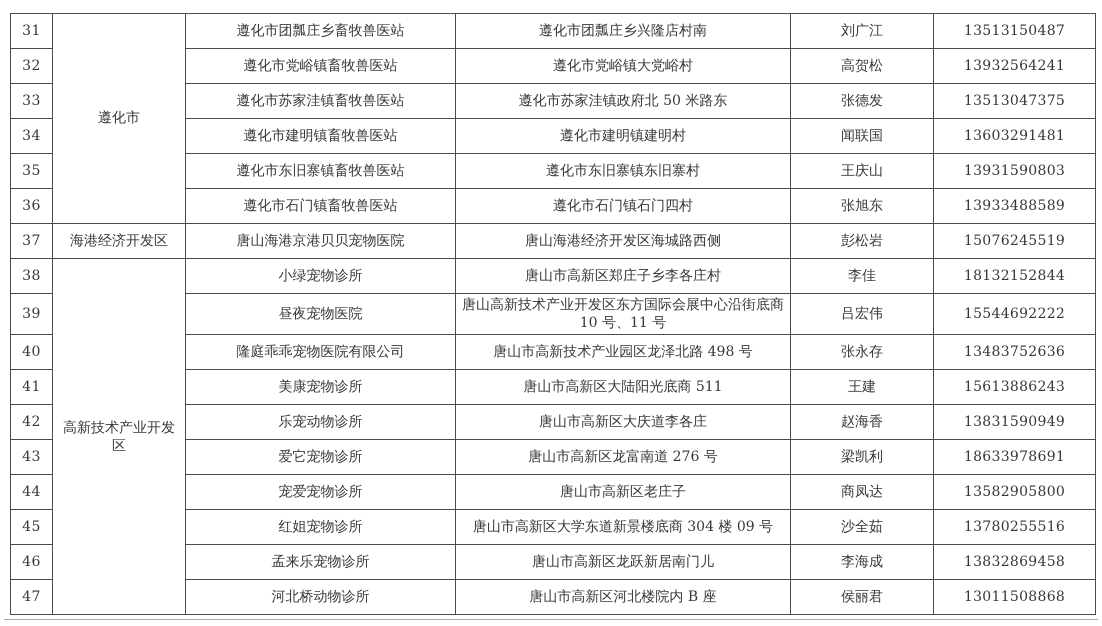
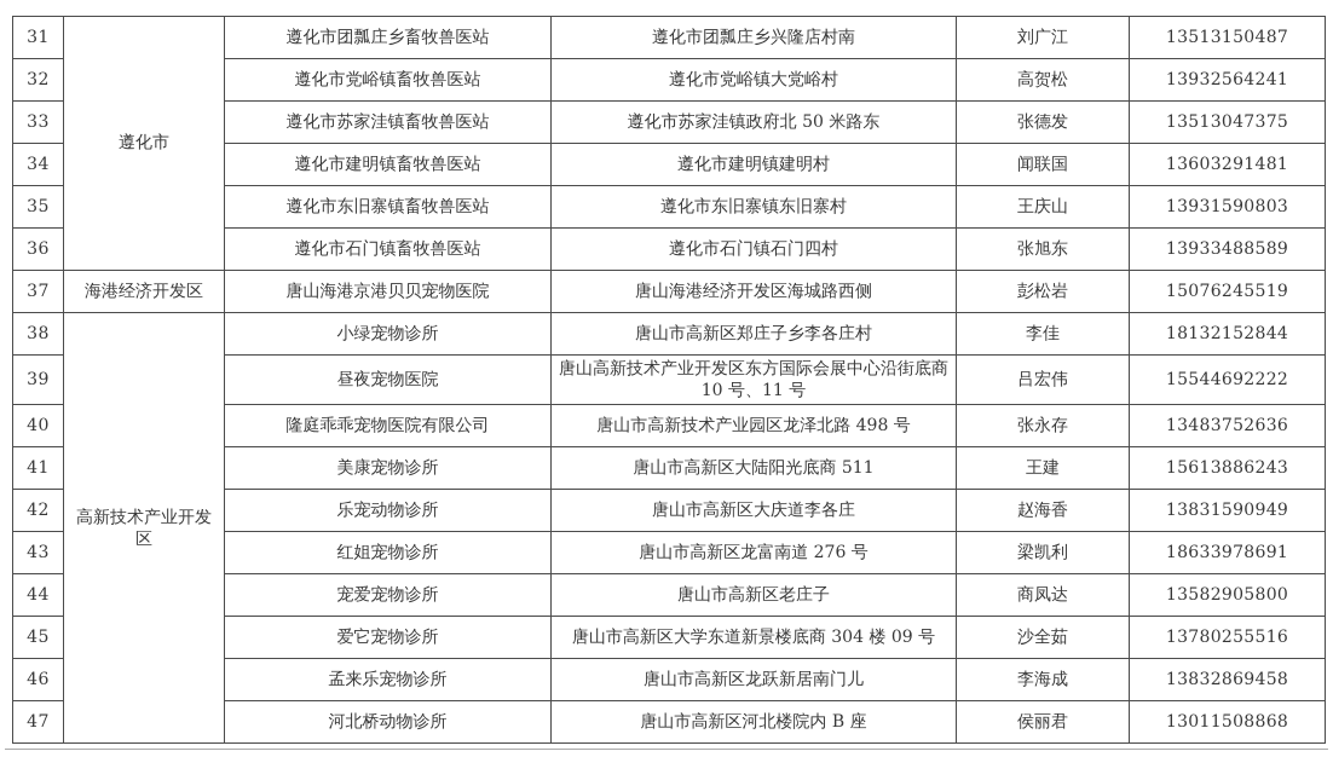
  31	遵化市	遵化市团瓢庄乡畜牧兽医站	遵化市团瓢庄乡兴隆店村南	刘广江	13513150487
  32	遵化市党峪镇畜牧兽医站	遵化市党峪镇大党峪村	高贺松	13932564241
  33	遵化市苏家洼镇畜牧兽医站	遵化市苏家洼镇政府北 50 米路东	张德发	13513047375
  34	遵化市建明镇畜牧兽医站	遵化市建明镇建明村	闻联国	13603291481
  35	遵化市东旧寨镇畜牧兽医站	遵化市东旧寨镇东旧寨村	王庆山	13931590803
  36	遵化市石门镇畜牧兽医站	遵化市石门镇石门四村	张旭东	13933488589
  37	海港经济开发区	唐山海港京港贝贝宠物医院	唐山海港经济开发区海城路西侧	彭松岩	15076245519
  38	高新技术产业开发区	小绿宠物诊所	唐山市高新区郑庄子乡李各庄村	李佳	18132152844
  39	昼夜宠物医院	唐山高新技术产业开发区东方国际会展中心沿街底商 10 号、11 号	吕宏伟	15544692222
  40	隆庭乖乖宠物医院有限公司	唐山市高新技术产业园区龙泽北路 498 号	张永存	13483752636
  41	美康宠物诊所	唐山市高新区大陆阳光底商 511	王建	15613886243
  42	乐宠动物诊所	唐山市高新区大庆道李各庄	赵海香	13831590949
- 43	爱它宠物诊所	唐山市高新区龙富南道 276 号	梁凯利	18633978691
+ 43	红姐宠物诊所	唐山市高新区龙富南道 276 号	梁凯利	18633978691
  44	宠爱宠物诊所	唐山市高新区老庄子	商凤达	13582905800
- 45	红姐宠物诊所	唐山市高新区大学东道新景楼底商 304 楼 09 号	沙全茹	13780255516
+ 45	爱它宠物诊所	唐山市高新区大学东道新景楼底商 304 楼 09 号	沙全茹	13780255516
  46	孟来乐宠物诊所	唐山市高新区龙跃新居南门儿	李海成	13832869458
  47	河北桥动物诊所	唐山市高新区河北楼院内 B 座	侯丽君	13011508868
